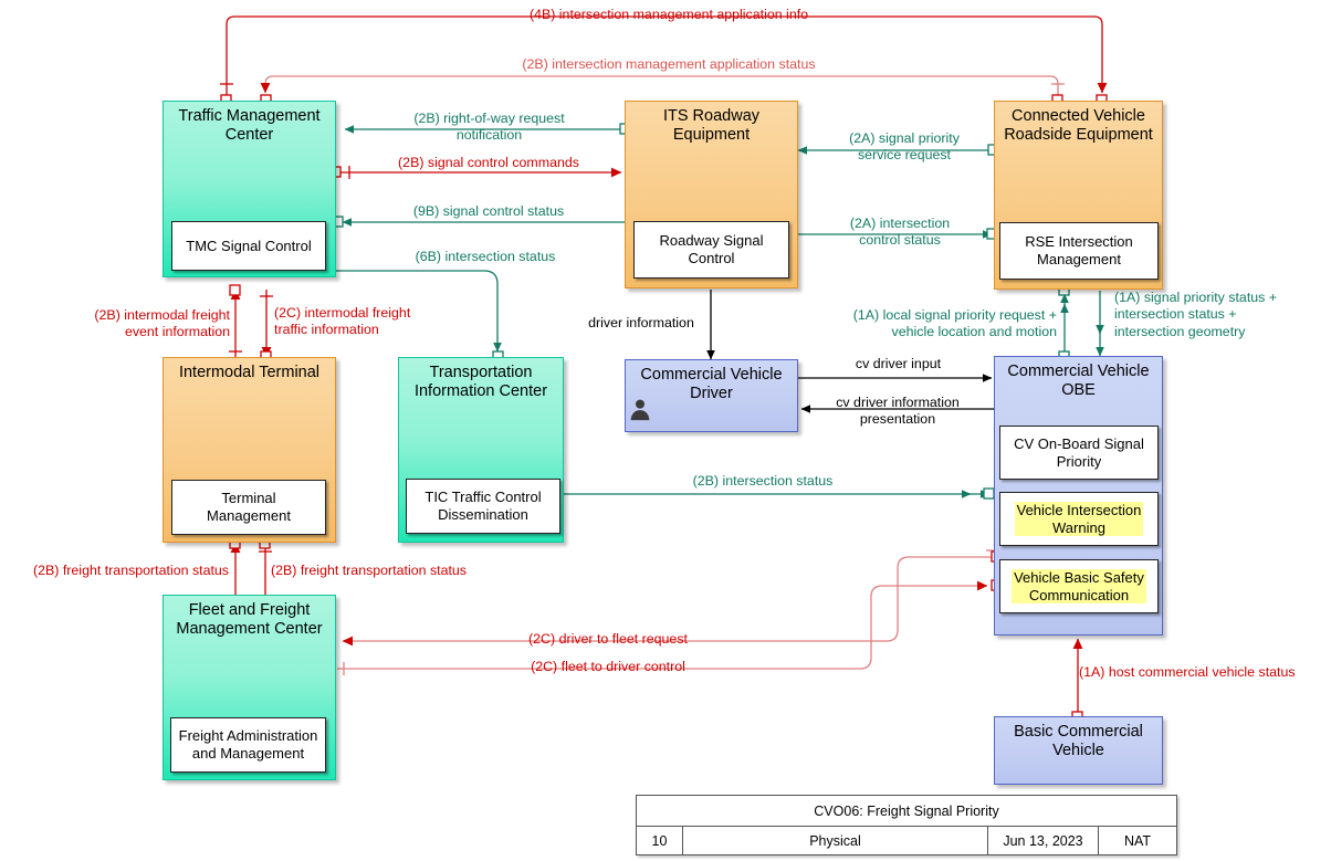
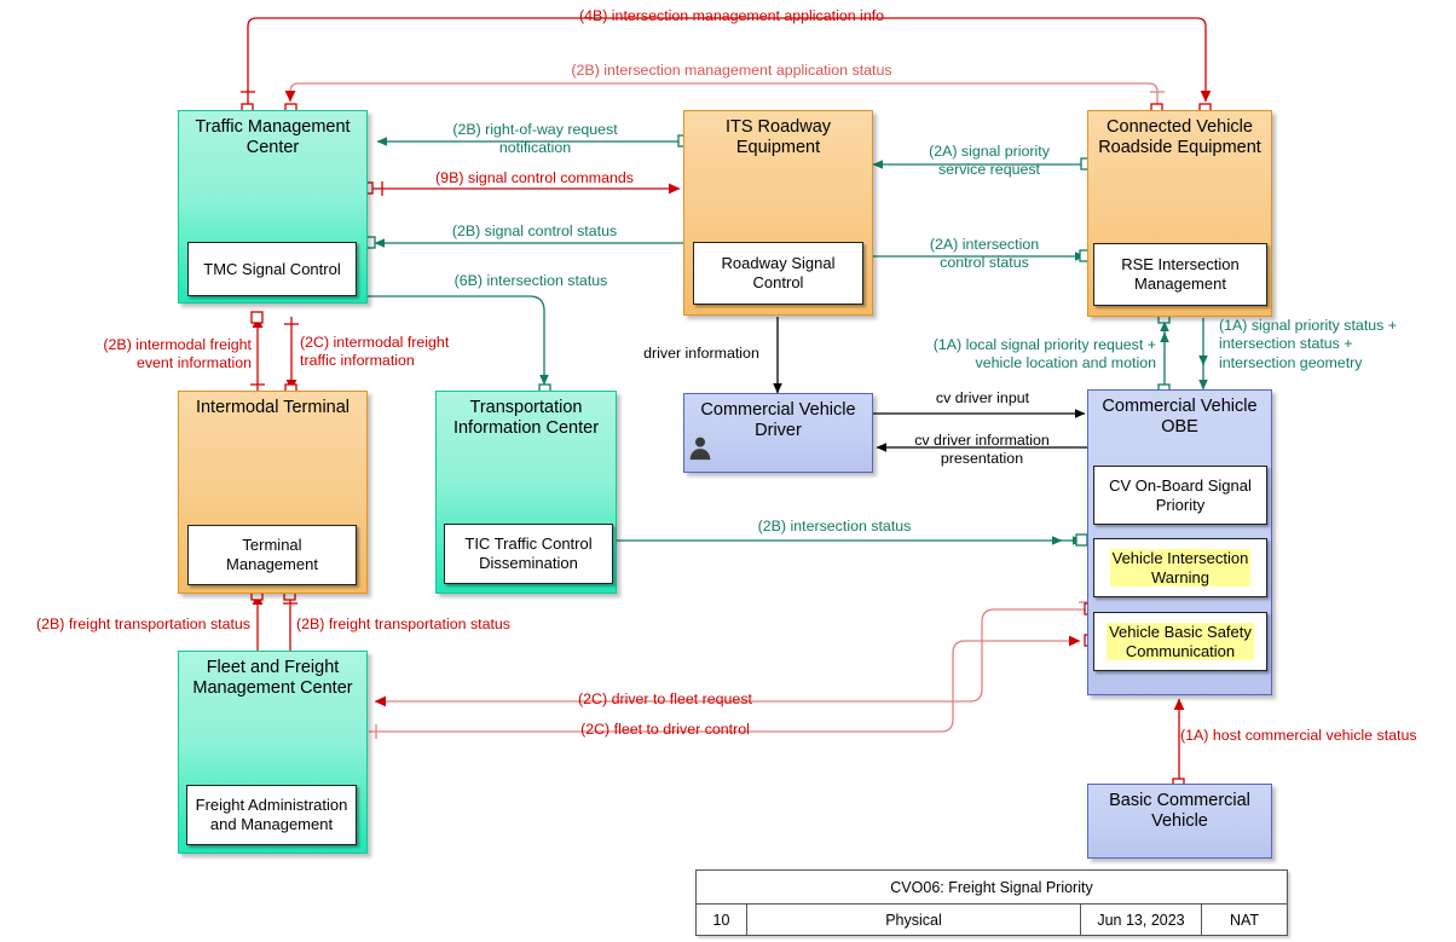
  Traffic Management
  Center
  TMC Signal Control
  ITS Roadway
  Equipment
  Roadway Signal
  Control
  Connected Vehicle
  Roadside Equipment
  RSE Intersection
  Management
  Intermodal Terminal
  Terminal
  Management
  Transportation
  Information Center
  TIC Traffic Control
  Dissemination
  Commercial Vehicle
  Driver
  Commercial Vehicle
  OBE
  CV On-Board Signal
  Priority
  Vehicle Intersection
  Warning
  Vehicle Basic Safety
  Communication
  Fleet and Freight
  Management Center
  Freight Administration
  and Management
  Basic Commercial
  Vehicle
  (4B) intersection management application info
  (2B) intersection management application status
  (2B) right-of-way request
  notification
- (2B) signal control commands
+ (9B) signal control commands
- (9B) signal control status
+ (2B) signal control status
  (6B) intersection status
  (2A) signal priority
  service request
  (2A) intersection
  control status
  (2B) intermodal freight
  event information
  (2C) intermodal freight
  traffic information
  driver information
  (1A) local signal priority request +
  vehicle location and motion
  (1A) signal priority status +
  intersection status +
  intersection geometry
  cv driver input
  cv driver information
  presentation
  (2B) intersection status
  (2B) freight transportation status
  (2B) freight transportation status
  (2C) driver to fleet request
  (2C) fleet to driver control
  (1A) host commercial vehicle status
  CVO06: Freight Signal Priority
  10
  Physical
  Jun 13, 2023
  NAT
